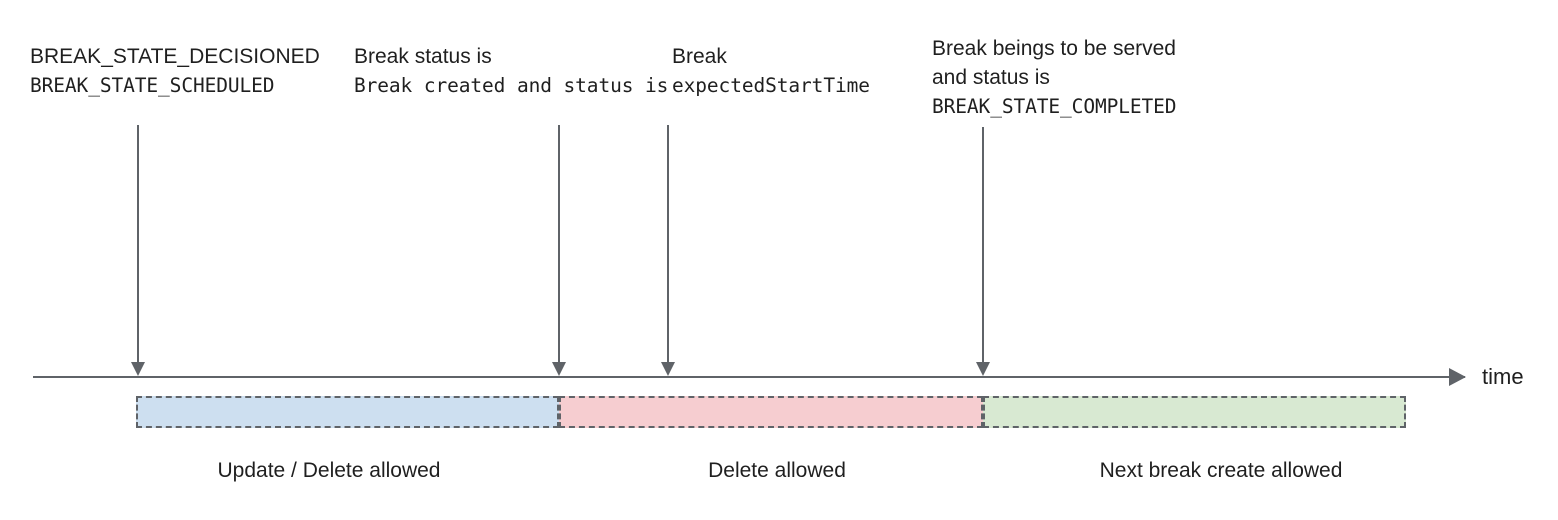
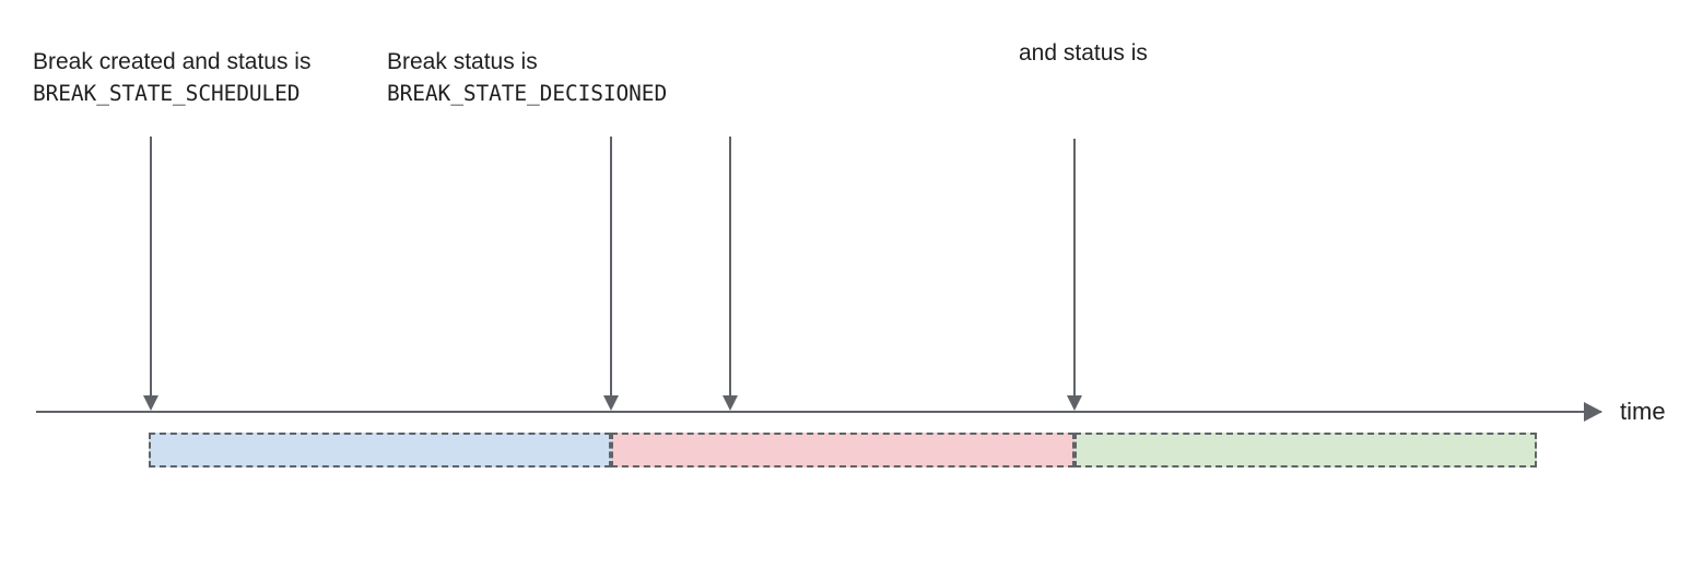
- BREAK_STATE_DECISIONED
+ Break created and status is
  BREAK_STATE_SCHEDULED
  Break status is
- Break created and status is
+ BREAK_STATE_DECISIONED
- Break
- expectedStartTime
- Break beings to be served
  and status is
- BREAK_STATE_COMPLETED
  time
- Update / Delete allowed
- Delete allowed
- Next break create allowed
